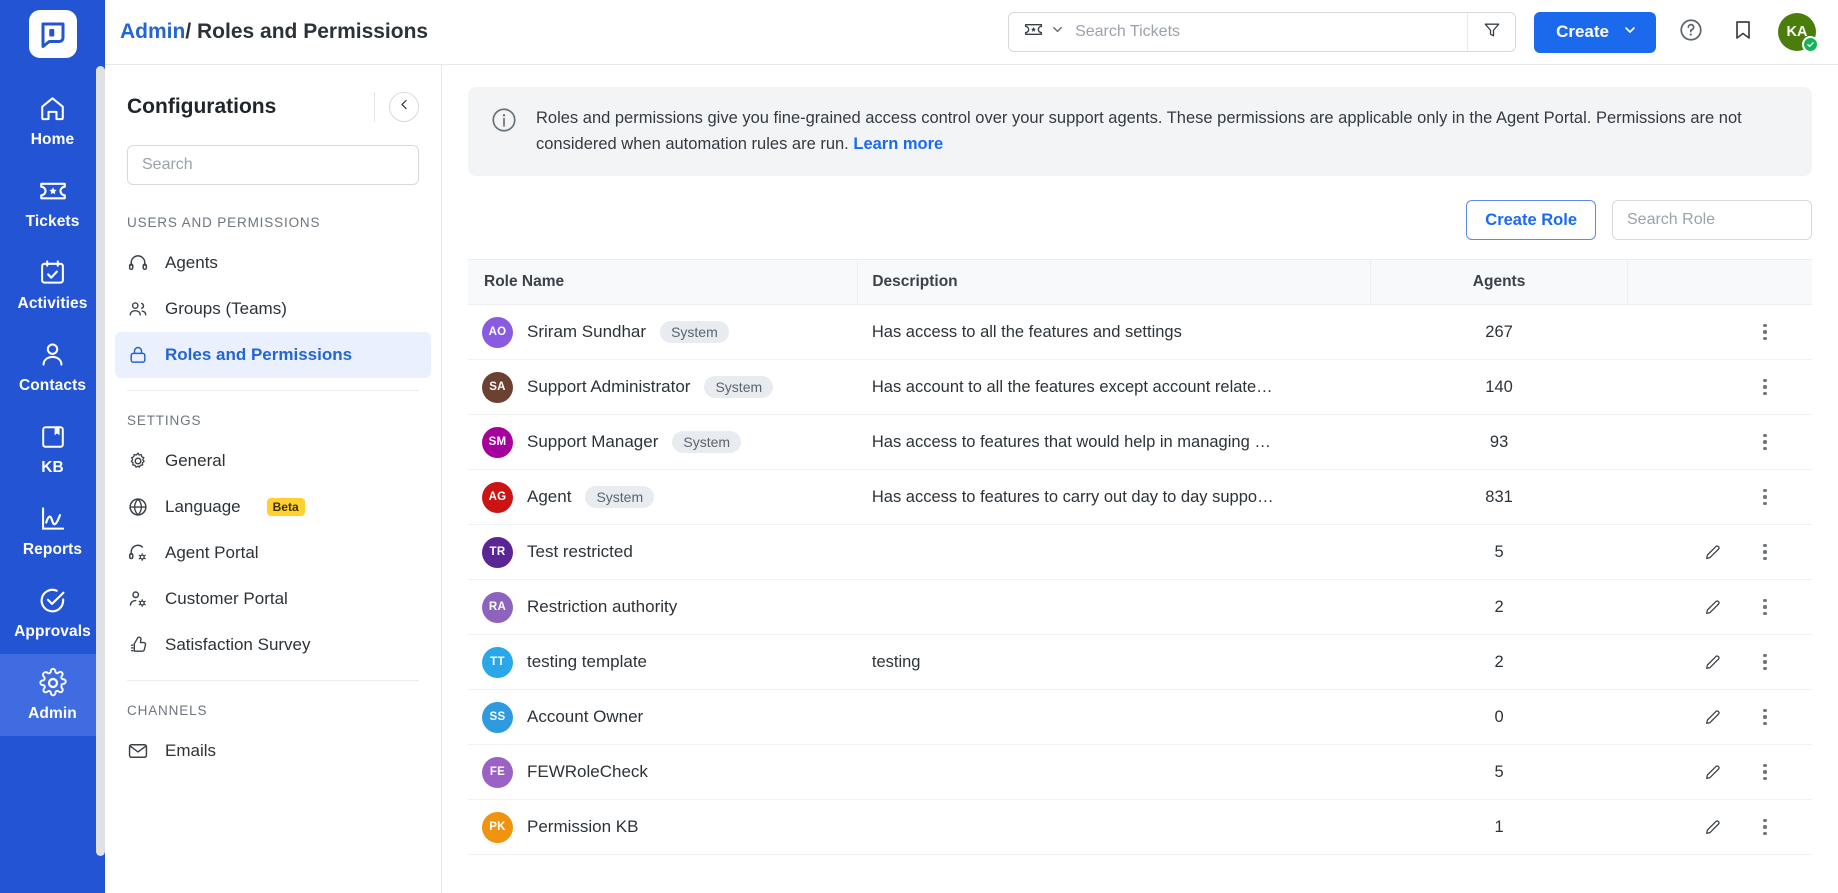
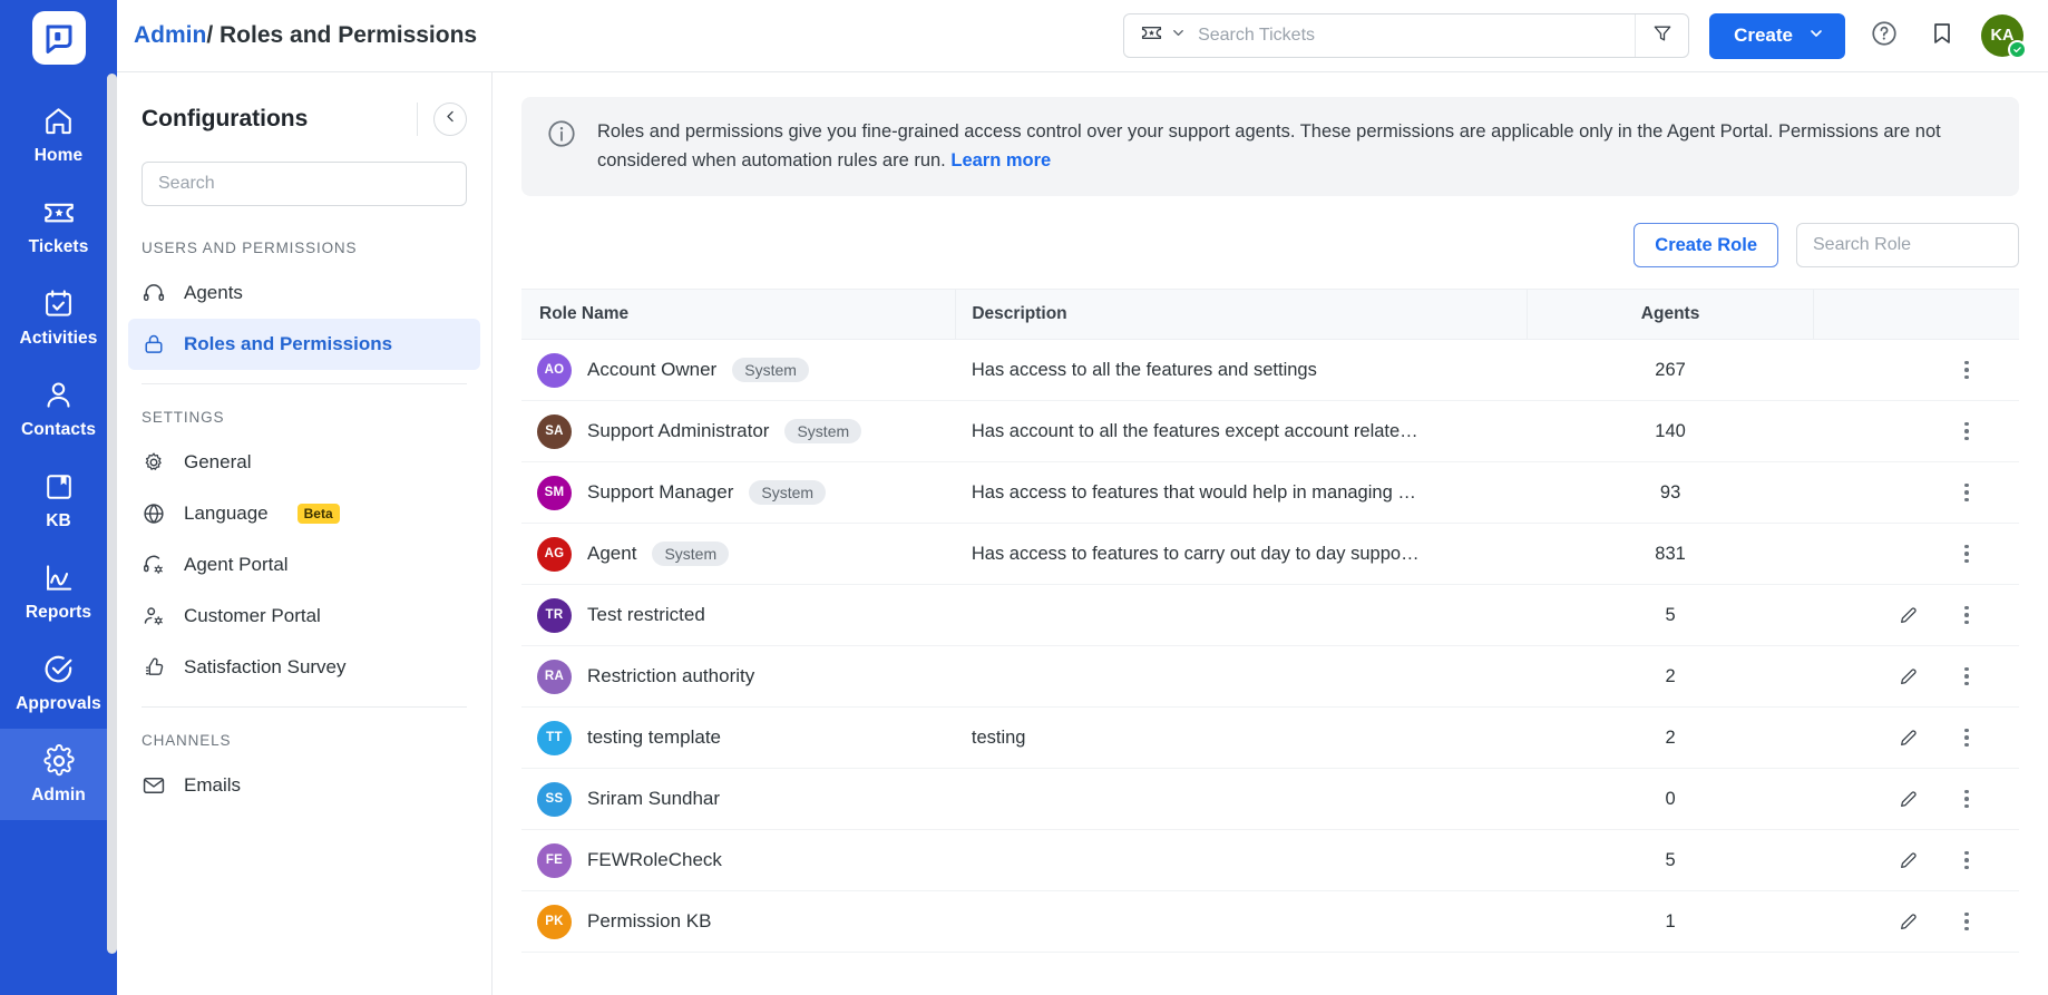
  Home
  Tickets
  Activities
  Contacts
  KB
  Reports
  Approvals
  Admin
  Admin/ Roles and Permissions
  Search Tickets
  Create
  KA
  Configurations
  Search
  USERS AND PERMISSIONS
  Agents
- Groups (Teams)
  Roles and Permissions
  SETTINGS
  General
  Language
  Beta
  Agent Portal
  Customer Portal
  Satisfaction Survey
  CHANNELS
  Emails
  Roles and permissions give you fine-grained access control over your support agents. These permissions are applicable only in the Agent Portal. Permissions are not considered when automation rules are run. Learn more
  Create Role
  Search Role
  Role Name	Description	Agents
- AO Sriram Sundhar System	Has access to all the features and settings	267
+ AO Account Owner System	Has access to all the features and settings	267
  SA Support Administrator System	Has account to all the features except account relate…	140
  SM Support Manager System	Has access to features that would help in managing …	93
  AG Agent System	Has access to features to carry out day to day suppo…	831
  TR Test restricted		5
  RA Restriction authority		2
  TT testing template	testing	2
- SS Account Owner		0
+ SS Sriram Sundhar		0
  FE FEWRoleCheck		5
  PK Permission KB		1
